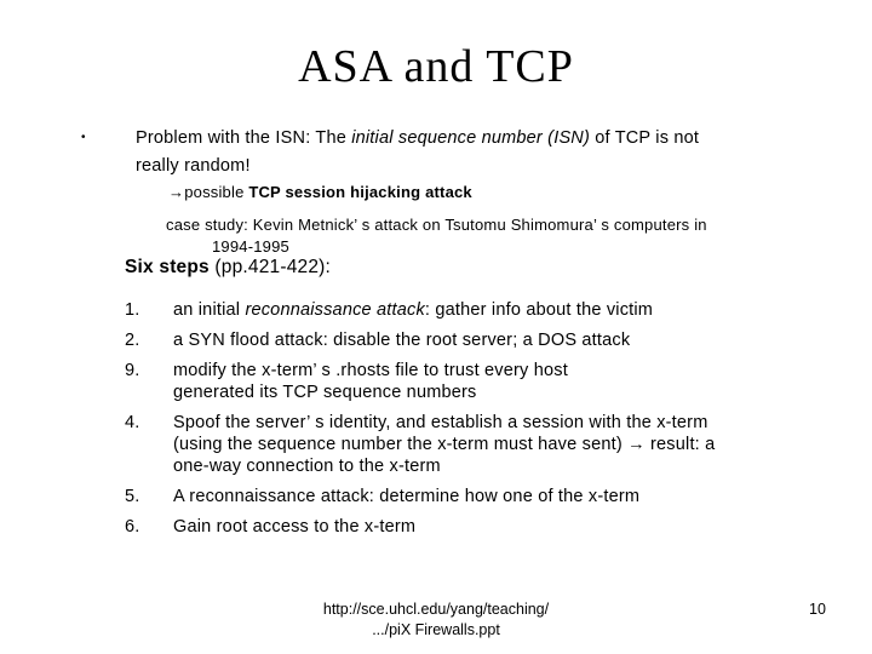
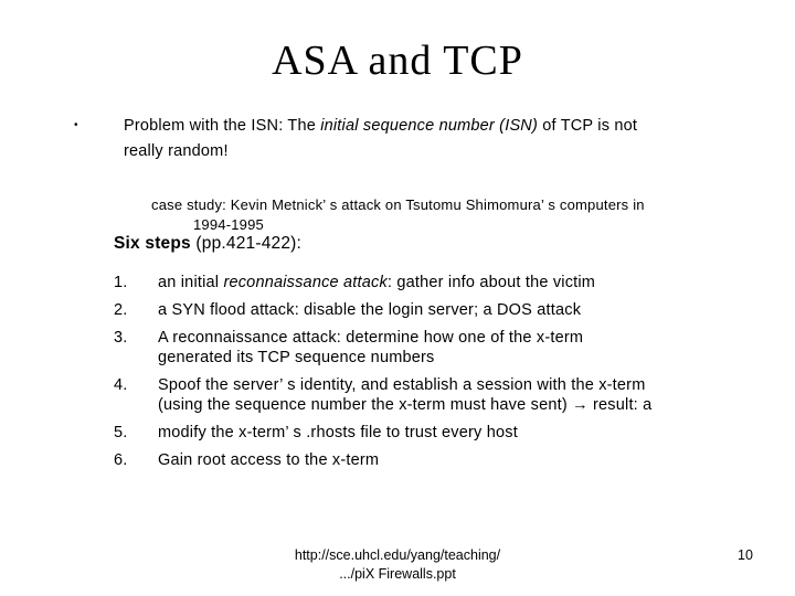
  ASA and TCP
  •
  Problem with the ISN: The initial sequence number (ISN) of TCP is not
  really random!
- →possible TCP session hijacking attack
  case study: Kevin Metnick’ s attack on Tsutomu Shimomura’ s computers in
  1994-1995
  Six steps (pp.421-422):
  1.
  an initial reconnaissance attack: gather info about the victim
  2.
- a SYN flood attack: disable the root server; a DOS attack
+ a SYN flood attack: disable the login server; a DOS attack
- 9.
+ 3.
- modify the x-term’ s .rhosts file to trust every host
+ A reconnaissance attack: determine how one of the x-term
  generated its TCP sequence numbers
  4.
  Spoof the server’ s identity, and establish a session with the x-term
  (using the sequence number the x-term must have sent) → result: a
- one-way connection to the x-term
  5.
- A reconnaissance attack: determine how one of the x-term
+ modify the x-term’ s .rhosts file to trust every host
  6.
  Gain root access to the x-term
  http://sce.uhcl.edu/yang/teaching/
  .../piX Firewalls.ppt
  10
